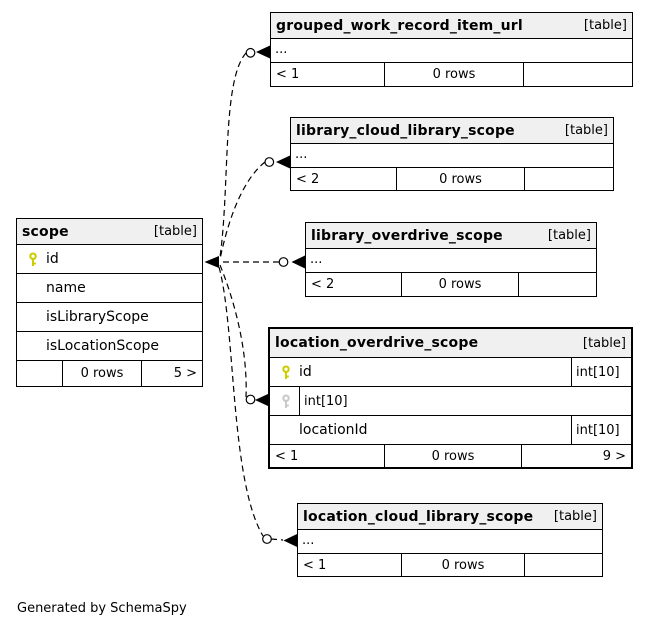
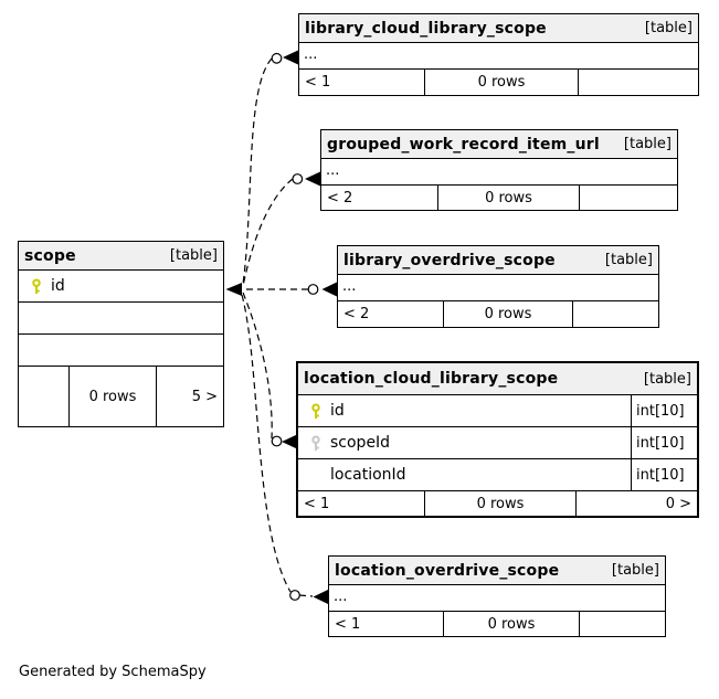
- grouped_work_record_item_url
+ library_cloud_library_scope
  [table]
  ...
  < 1
  0 rows
- library_cloud_library_scope
+ grouped_work_record_item_url
  [table]
  ...
  < 2
  0 rows
  library_overdrive_scope
  [table]
  ...
  < 2
  0 rows
  scope
  [table]
  id
- name
- isLibraryScope
- isLocationScope
  0 rows
  5 >
- location_overdrive_scope
+ location_cloud_library_scope
  [table]
  id
  int[10]
+ scopeId
  int[10]
  locationId
  int[10]
  < 1
  0 rows
- 9 >
+ 0 >
- location_cloud_library_scope
+ location_overdrive_scope
  [table]
  ...
  < 1
  0 rows
  Generated by SchemaSpy
